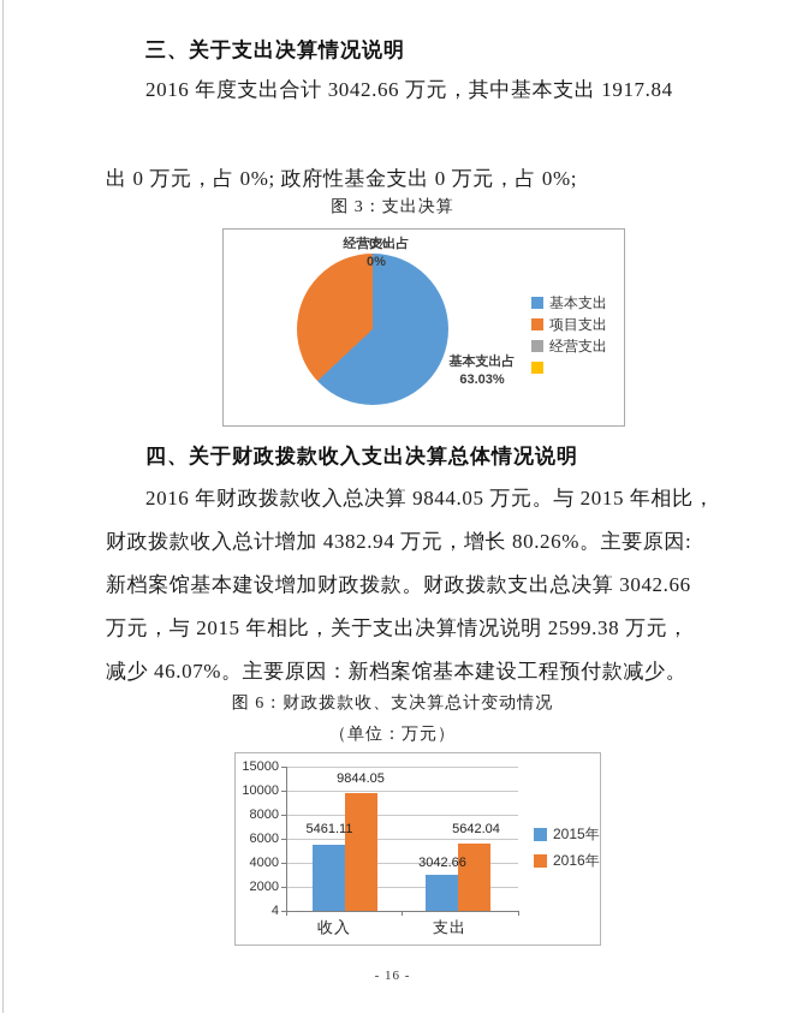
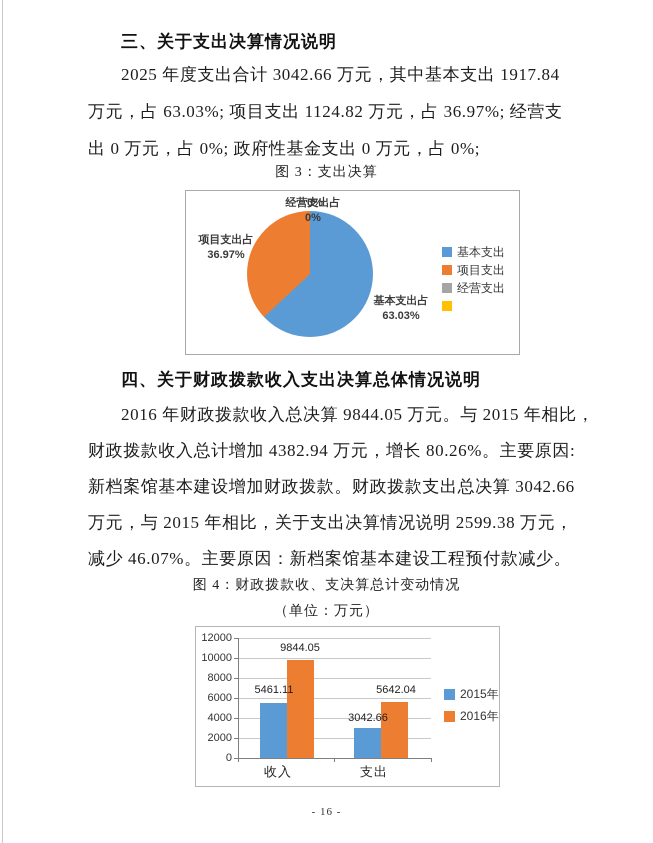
  三、关于支出决算情况说明
- 2016 年度支出合计 3042.66 万元，其中基本支出 1917.84
+ 2025 年度支出合计 3042.66 万元，其中基本支出 1917.84
+ 万元，占 63.03%; 项目支出 1124.82 万元，占 36.97%; 经营支
  出 0 万元，占 0%; 政府性基金支出 0 万元，占 0%;
  图 3：支出决算
  经营支出占
  0%
  0%
+ 项目支出占
+ 36.97%
  基本支出占
  63.03%
  基本支出
  项目支出
  经营支出
  四、关于财政拨款收入支出决算总体情况说明
  2016 年财政拨款收入总决算 9844.05 万元。与 2015 年相比，
  财政拨款收入总计增加 4382.94 万元，增长 80.26%。主要原因:
  新档案馆基本建设增加财政拨款。财政拨款支出总决算 3042.66
  万元，与 2015 年相比，关于支出决算情况说明 2599.38 万元，
  减少 46.07%。主要原因：新档案馆基本建设工程预付款减少。
- 图 6：财政拨款收、支决算总计变动情况
+ 图 4：财政拨款收、支决算总计变动情况
  （单位：万元）
- 15000
+ 12000
  10000
  8000
  6000
  4000
  2000
- 4
+ 0
  5461.11
  9844.05
  3042.66
  5642.04
  收入
  支出
  2015年
  2016年
  - 16 -
